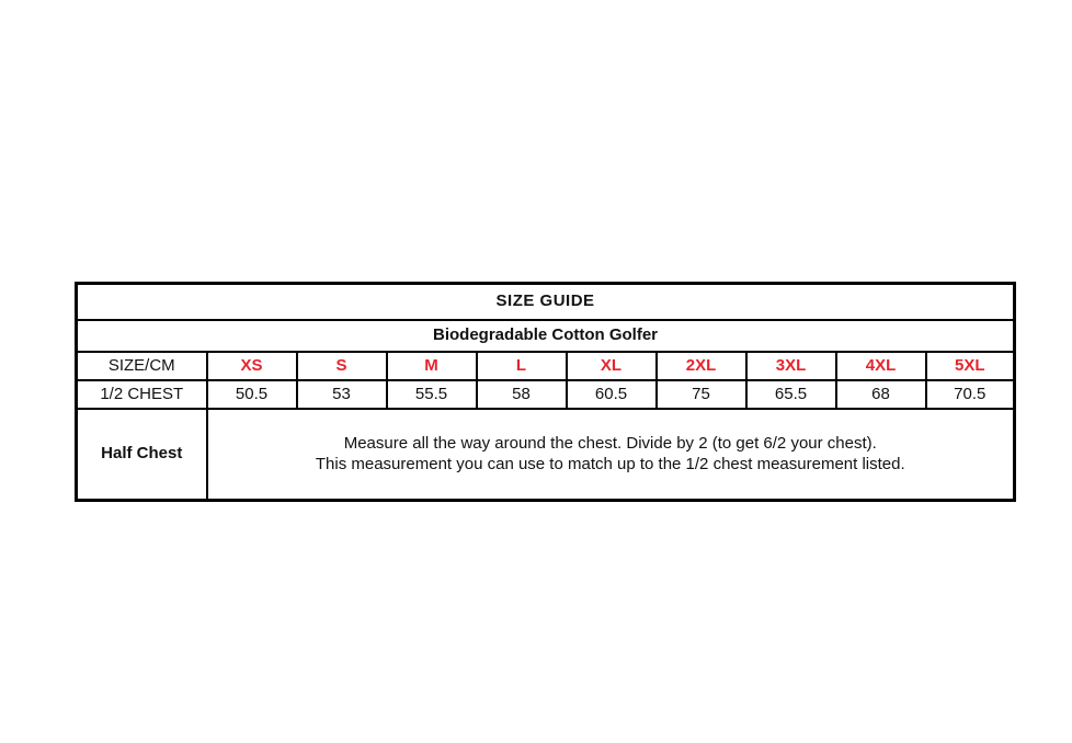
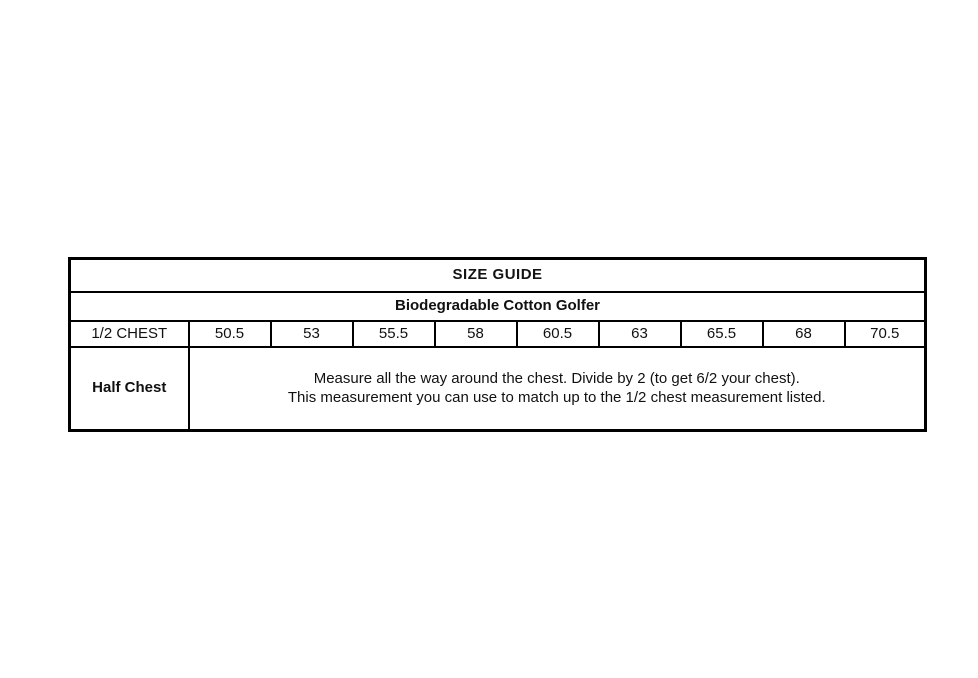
  SIZE GUIDE
  Biodegradable Cotton Golfer
- SIZE/CM	XS	S	M	L	XL	2XL	3XL	4XL	5XL
- 1/2 CHEST	50.5	53	55.5	58	60.5	75	65.5	68	70.5
+ 1/2 CHEST	50.5	53	55.5	58	60.5	63	65.5	68	70.5
  Half Chest	Measure all the way around the chest. Divide by 2 (to get 6/2 your chest). This measurement you can use to match up to the 1/2 chest measurement listed.
